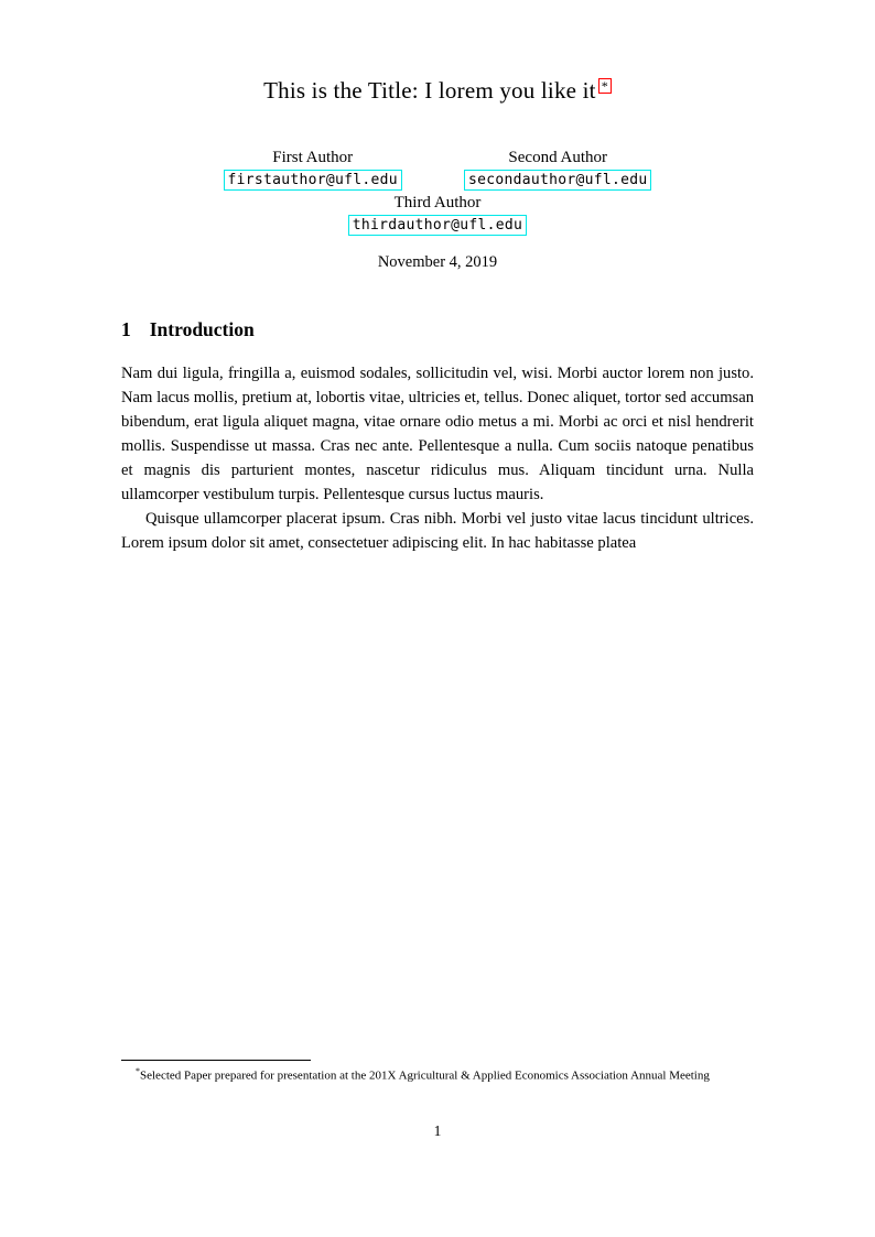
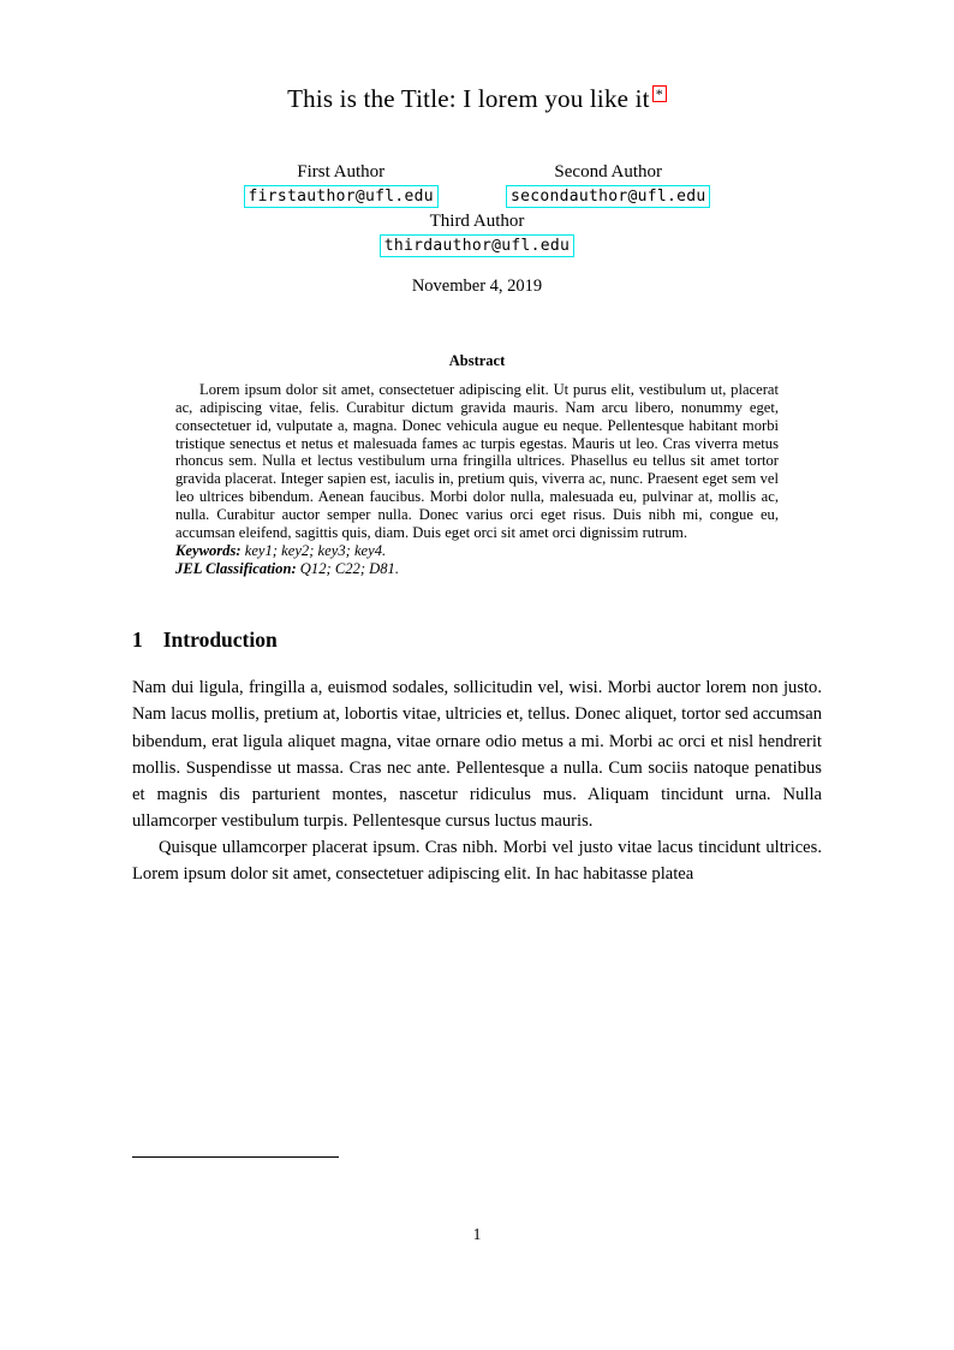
  This is the Title: I lorem you like it *
  First Author
  firstauthor@ufl.edu
  Second Author
  secondauthor@ufl.edu
  Third Author
  thirdauthor@ufl.edu
  November 4, 2019
+ Abstract
+ Lorem ipsum dolor sit amet, consectetuer adipiscing elit. Ut purus elit, vestibulum ut, placerat ac, adipiscing vitae, felis. Curabitur dictum gravida mauris. Nam arcu libero, nonummy eget, consectetuer id, vulputate a, magna. Donec vehicula augue eu neque. Pellentesque habitant morbi tristique senectus et netus et malesuada fames ac turpis egestas. Mauris ut leo. Cras viverra metus rhoncus sem. Nulla et lectus vestibulum urna fringilla ultrices. Phasellus eu tellus sit amet tortor gravida placerat. Integer sapien est, iaculis in, pretium quis, viverra ac, nunc. Praesent eget sem vel leo ultrices bibendum. Aenean faucibus. Morbi dolor nulla, malesuada eu, pulvinar at, mollis ac, nulla. Curabitur auctor semper nulla. Donec varius orci eget risus. Duis nibh mi, congue eu, accumsan eleifend, sagittis quis, diam. Duis eget orci sit amet orci dignissim rutrum.
+ Keywords: key1; key2; key3; key4.
+ JEL Classification: Q12; C22; D81.
  1 Introduction
  Nam dui ligula, fringilla a, euismod sodales, sollicitudin vel, wisi. Morbi auctor lorem non justo. Nam lacus mollis, pretium at, lobortis vitae, ultricies et, tellus. Donec aliquet, tortor sed accumsan bibendum, erat ligula aliquet magna, vitae ornare odio metus a mi. Morbi ac orci et nisl hendrerit mollis. Suspendisse ut massa. Cras nec ante. Pellentesque a nulla. Cum sociis natoque penatibus et magnis dis parturient montes, nascetur ridiculus mus. Aliquam tincidunt urna. Nulla ullamcorper vestibulum turpis. Pellentesque cursus luctus mauris.
  Quisque ullamcorper placerat ipsum. Cras nibh. Morbi vel justo vitae lacus tincidunt ultrices. Lorem ipsum dolor sit amet, consectetuer adipiscing elit. In hac habitasse platea
- *Selected Paper prepared for presentation at the 201X Agricultural & Applied Economics Association Annual Meeting
  1
